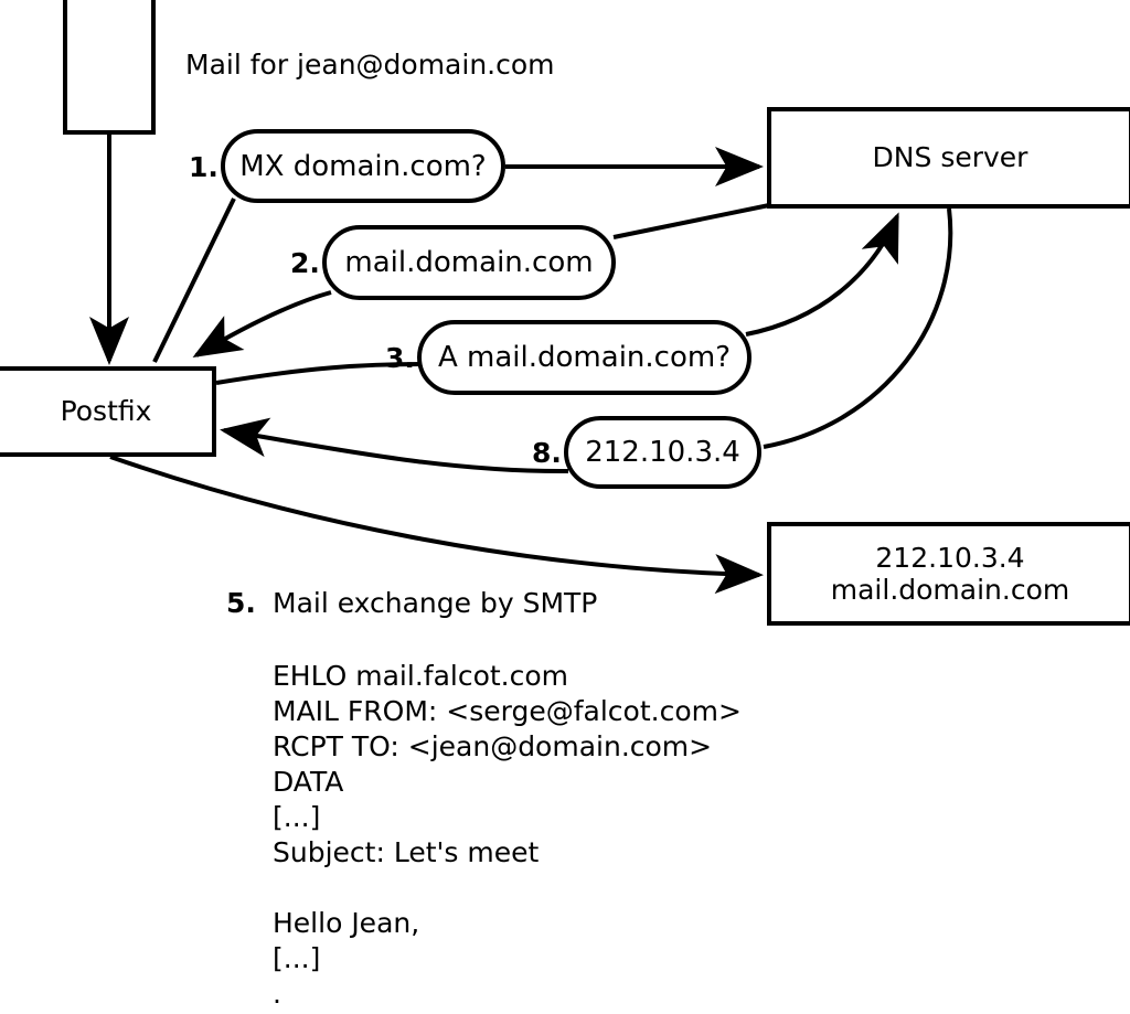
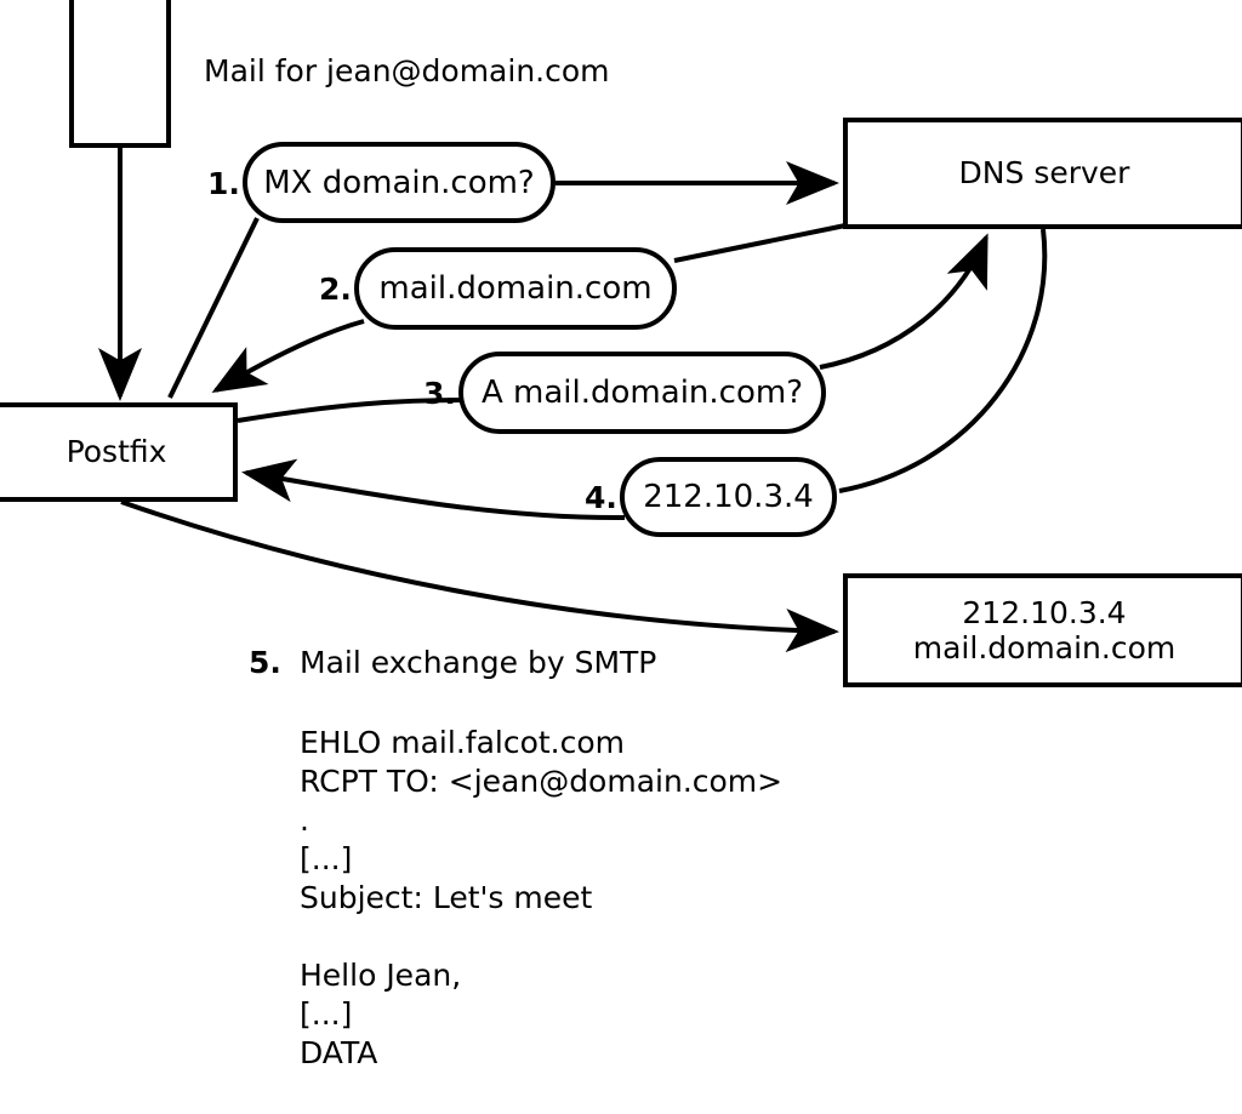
  Mail for jean@domain.com
  Postfix
  DNS server
  212.10.3.4
  mail.domain.com
  MX domain.com?
  mail.domain.com
  A mail.domain.com?
  212.10.3.4
  1.
  2.
  3.
- 8.
+ 4.
  5.
  Mail exchange by SMTP
  EHLO mail.falcot.com
- MAIL FROM: <serge@falcot.com>
  RCPT TO: <jean@domain.com>
- DATA
+ .
  [...]
  Subject: Let's meet
  Hello Jean,
  [...]
- .
+ DATA
